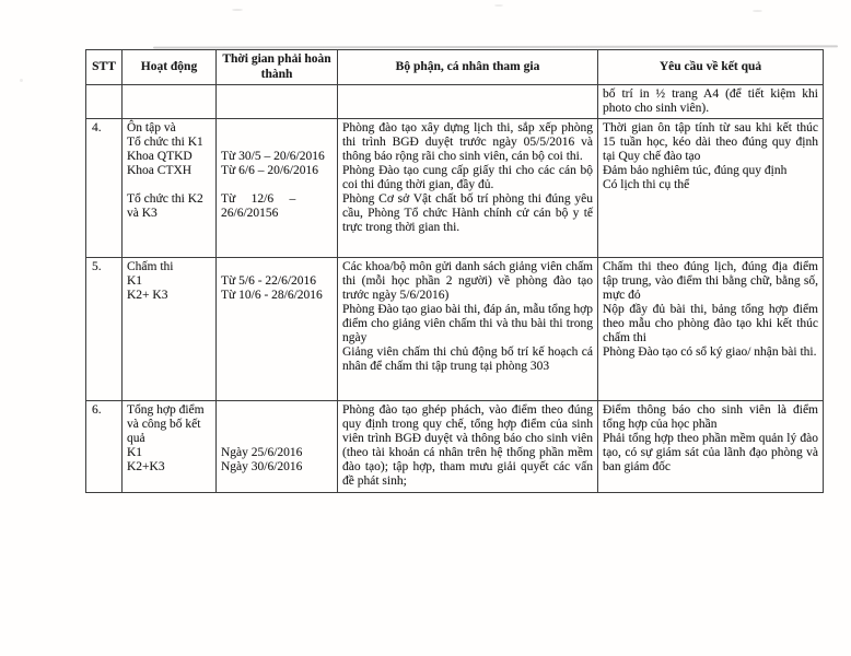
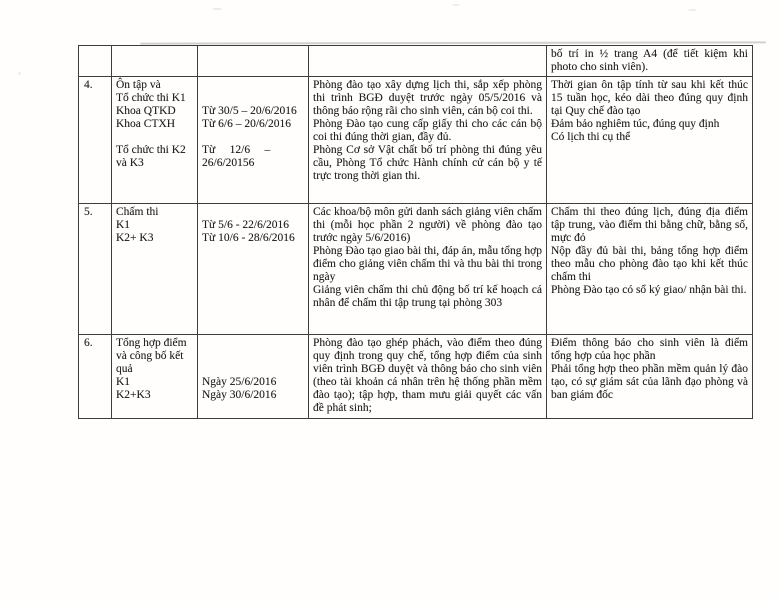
- STT	Hoạt động	Thời gian phải hoàn thành	Bộ phận, cá nhân tham gia	Yêu cầu về kết quả
  				bố trí in ½ trang A4 (để tiết kiệm khi photo cho sinh viên).
  4.	Ôn tập vàTổ chức thi K1Khoa QTKDKhoa CTXH Tổ chức thi K2và K3	Từ 30/5 – 20/6/2016Từ 6/6 – 20/6/2016 Từ 12/6 –26/6/20156	Phòng đào tạo xây dựng lịch thi, sắp xếp phòng thi trình BGĐ duyệt trước ngày 05/5/2016 và thông báo rộng rãi cho sinh viên, cán bộ coi thi.Phòng Đào tạo cung cấp giấy thi cho các cán bộ coi thi đúng thời gian, đầy đủ.Phòng Cơ sở Vật chất bố trí phòng thi đúng yêu cầu, Phòng Tổ chức Hành chính cử cán bộ y tế trực trong thời gian thi.	Thời gian ôn tập tính từ sau khi kết thúc 15 tuần học, kéo dài theo đúng quy định tại Quy chế đào tạoĐảm bảo nghiêm túc, đúng quy địnhCó lịch thi cụ thể
  5.	Chấm thiK1K2+ K3	Từ 5/6 - 22/6/2016Từ 10/6 - 28/6/2016	Các khoa/bộ môn gửi danh sách giảng viên chấm thi (mỗi học phần 2 người) về phòng đào tạo trước ngày 5/6/2016)Phòng Đào tạo giao bài thi, đáp án, mẫu tổng hợp điểm cho giảng viên chấm thi và thu bài thi trong ngàyGiảng viên chấm thi chủ động bố trí kế hoạch cá nhân để chấm thi tập trung tại phòng 303	Chấm thi theo đúng lịch, đúng địa điểm tập trung, vào điểm thi bằng chữ, bằng số, mực đỏNộp đầy đủ bài thi, bảng tổng hợp điểm theo mẫu cho phòng đào tạo khi kết thúc chấm thiPhòng Đào tạo có sổ ký giao/ nhận bài thi.
  6.	Tổng hợp điểmvà công bố kếtquảK1K2+K3	Ngày 25/6/2016Ngày 30/6/2016	Phòng đào tạo ghép phách, vào điểm theo đúng quy định trong quy chế, tổng hợp điểm của sinh viên trình BGĐ duyệt và thông báo cho sinh viên (theo tài khoản cá nhân trên hệ thống phần mềm đào tạo); tập hợp, tham mưu giải quyết các vấn đề phát sinh;	Điểm thông báo cho sinh viên là điểm tổng hợp của học phầnPhải tổng hợp theo phần mềm quản lý đào tạo, có sự giám sát của lãnh đạo phòng và ban giám đốc
